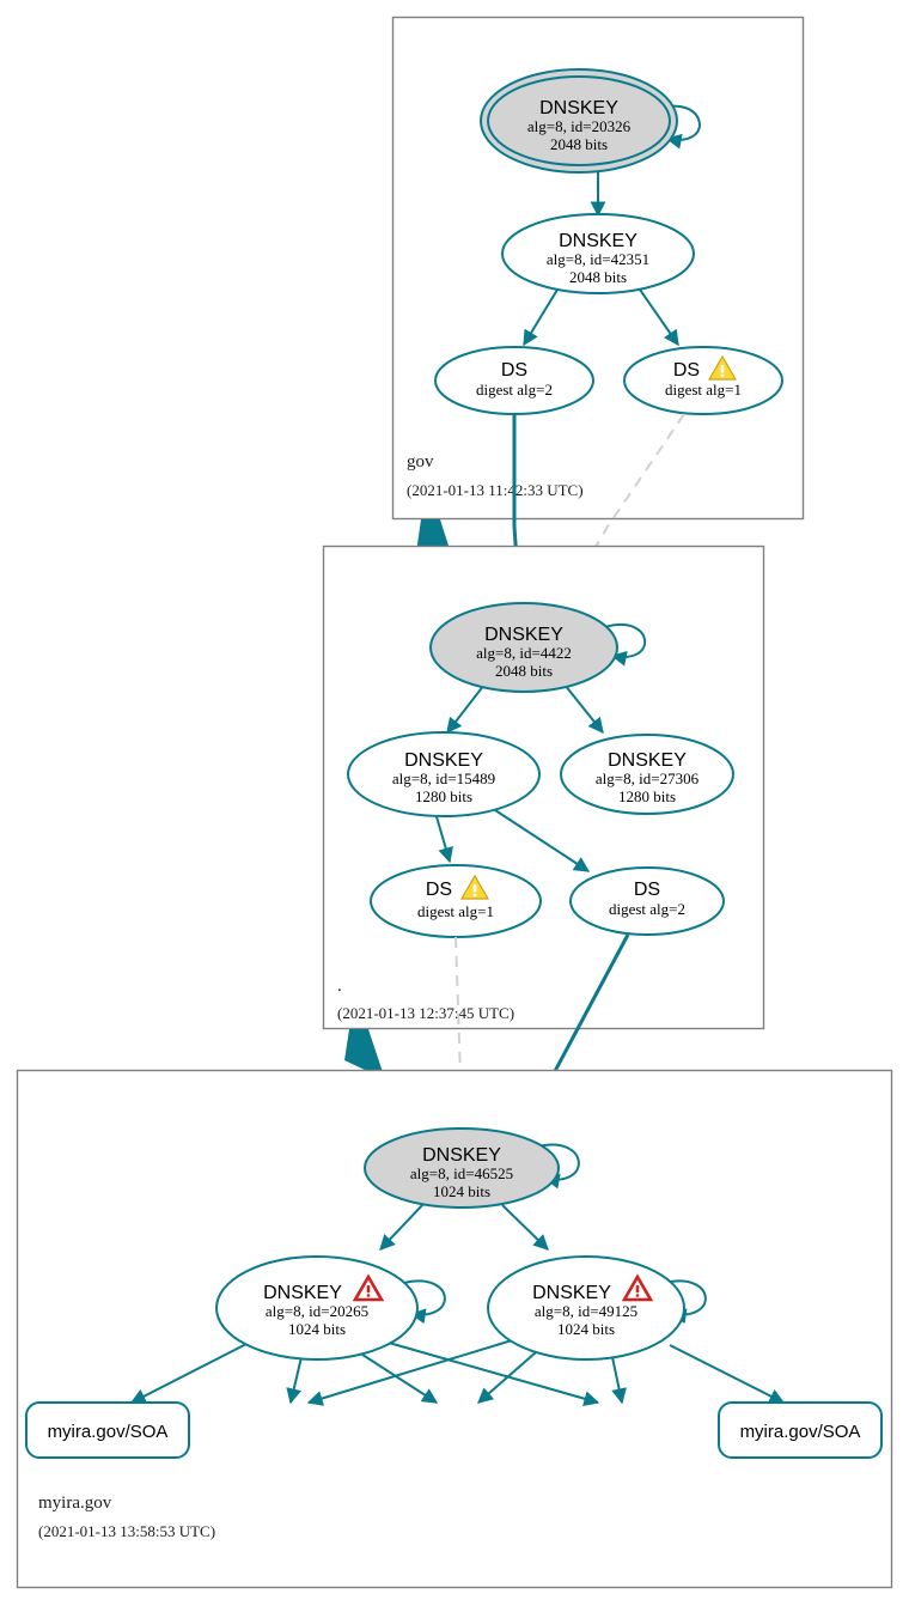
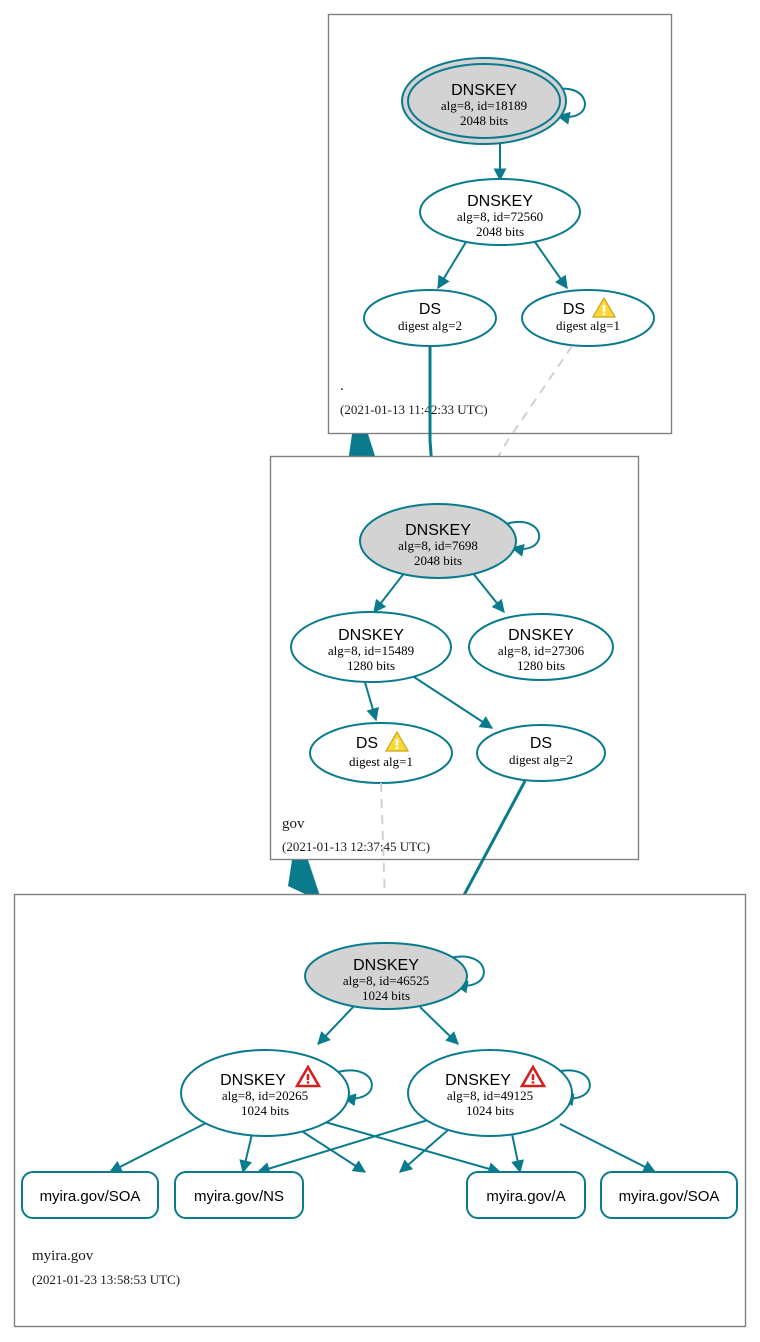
  DNSKEY
- alg=8, id=20326
+ alg=8, id=18189
  2048 bits
  DNSKEY
- alg=8, id=42351
+ alg=8, id=72560
  2048 bits
  DS
  digest alg=2
  DS
  digest alg=1
- gov
+ .
  (2021-01-13 11:42:33 UTC)
  DNSKEY
- alg=8, id=4422
+ alg=8, id=7698
  2048 bits
  DNSKEY
  alg=8, id=15489
  1280 bits
  DNSKEY
  alg=8, id=27306
  1280 bits
  DS
  digest alg=1
  DS
  digest alg=2
- .
+ gov
  (2021-01-13 12:37:45 UTC)
  DNSKEY
  alg=8, id=46525
  1024 bits
  DNSKEY
  alg=8, id=20265
  1024 bits
  DNSKEY
  alg=8, id=49125
  1024 bits
  myira.gov/SOA
+ myira.gov/NS
+ myira.gov/A
  myira.gov/SOA
  myira.gov
- (2021-01-13 13:58:53 UTC)
+ (2021-01-23 13:58:53 UTC)
